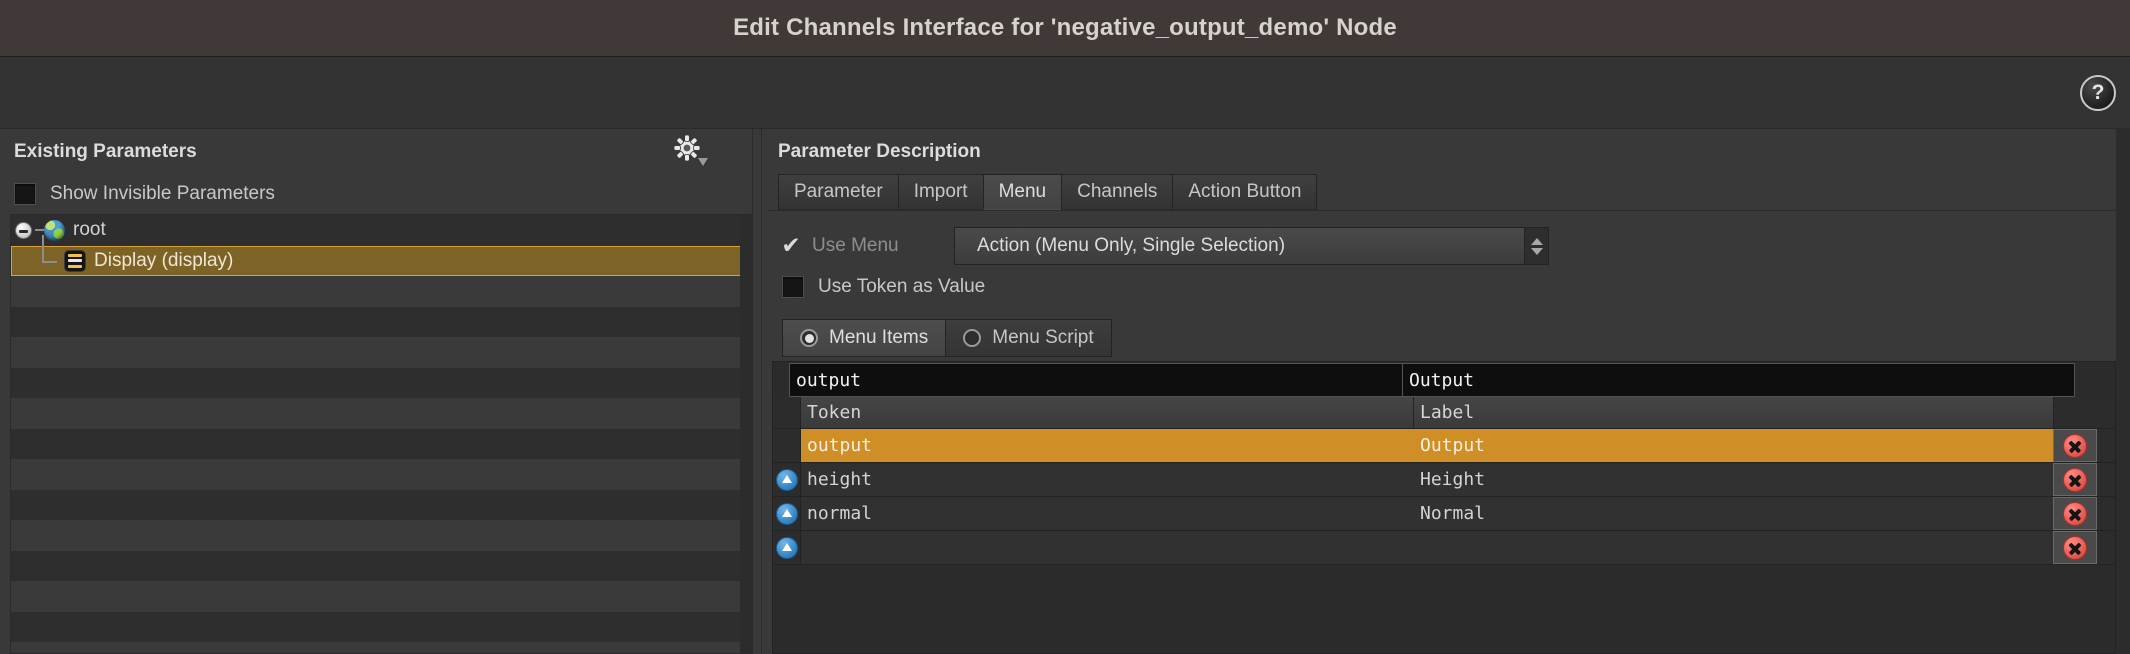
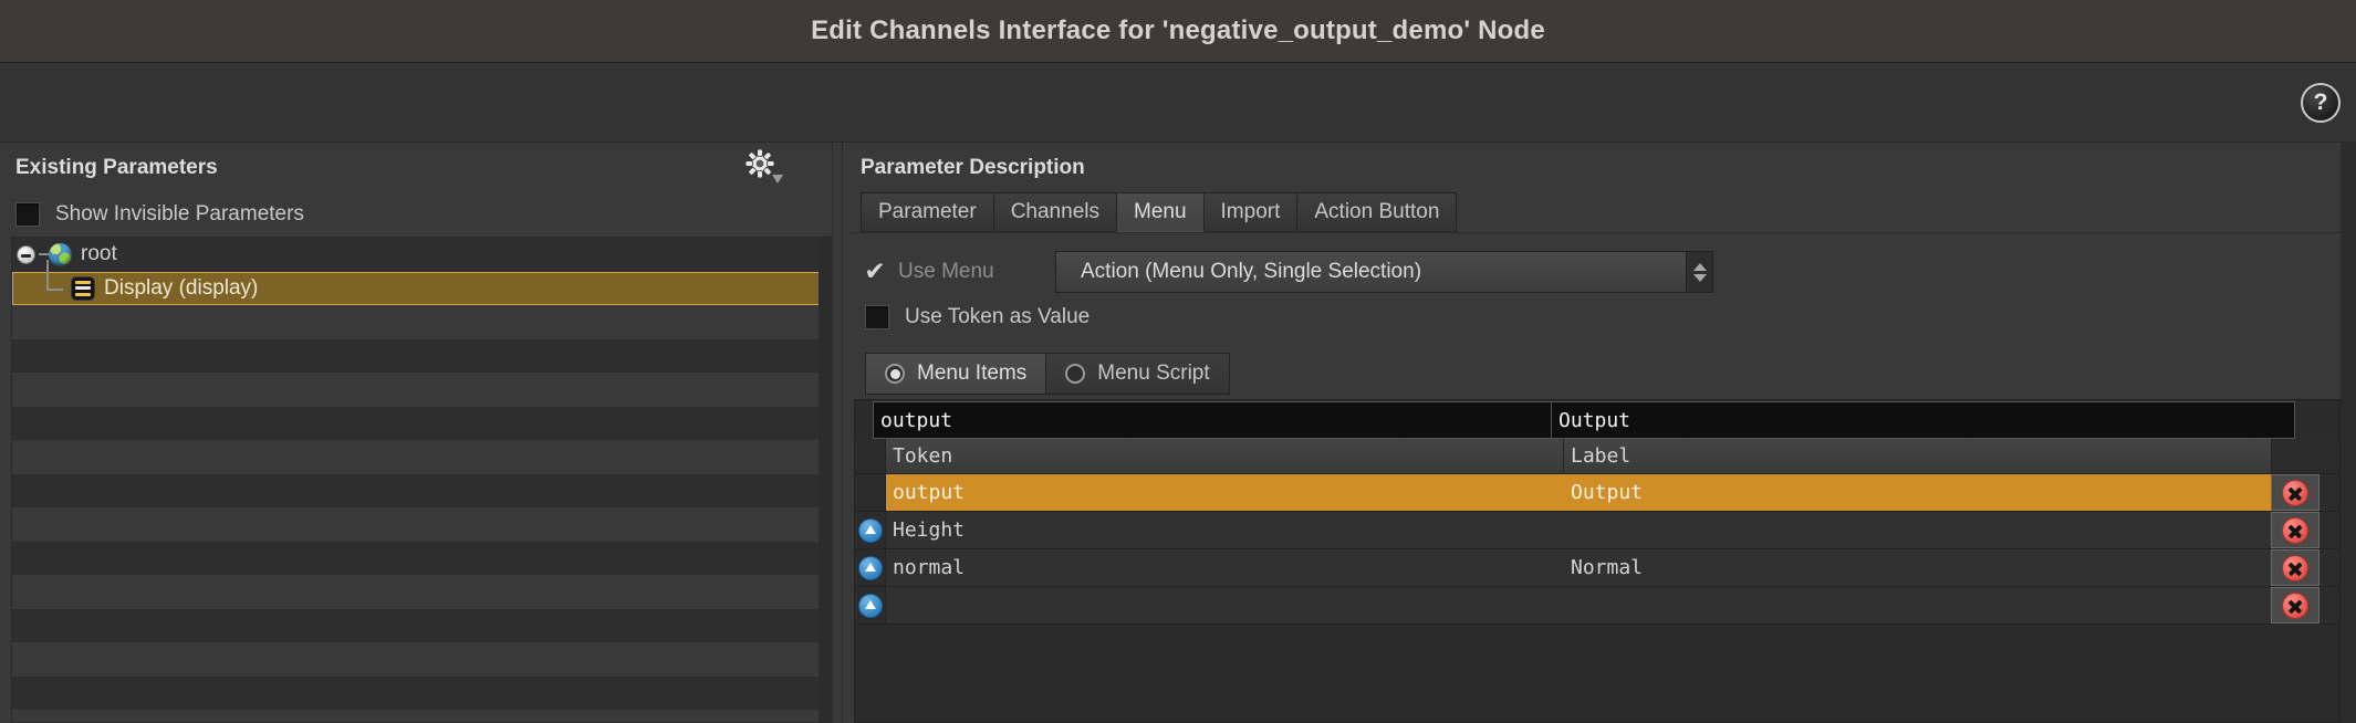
  Edit Channels Interface for 'negative_output_demo' Node
  ?
  Existing Parameters
  Show Invisible Parameters
  root
  Display (display)
  Parameter Description
  Parameter
- Import
+ Channels
  Menu
- Channels
+ Import
  Action Button
  ✔
  Use Menu
  Action (Menu Only, Single Selection)
  Use Token as Value
  Menu Items
  Menu Script
  output
  Output
  Token
  Label
  output
  Output
- height
  Height
  normal
  Normal
